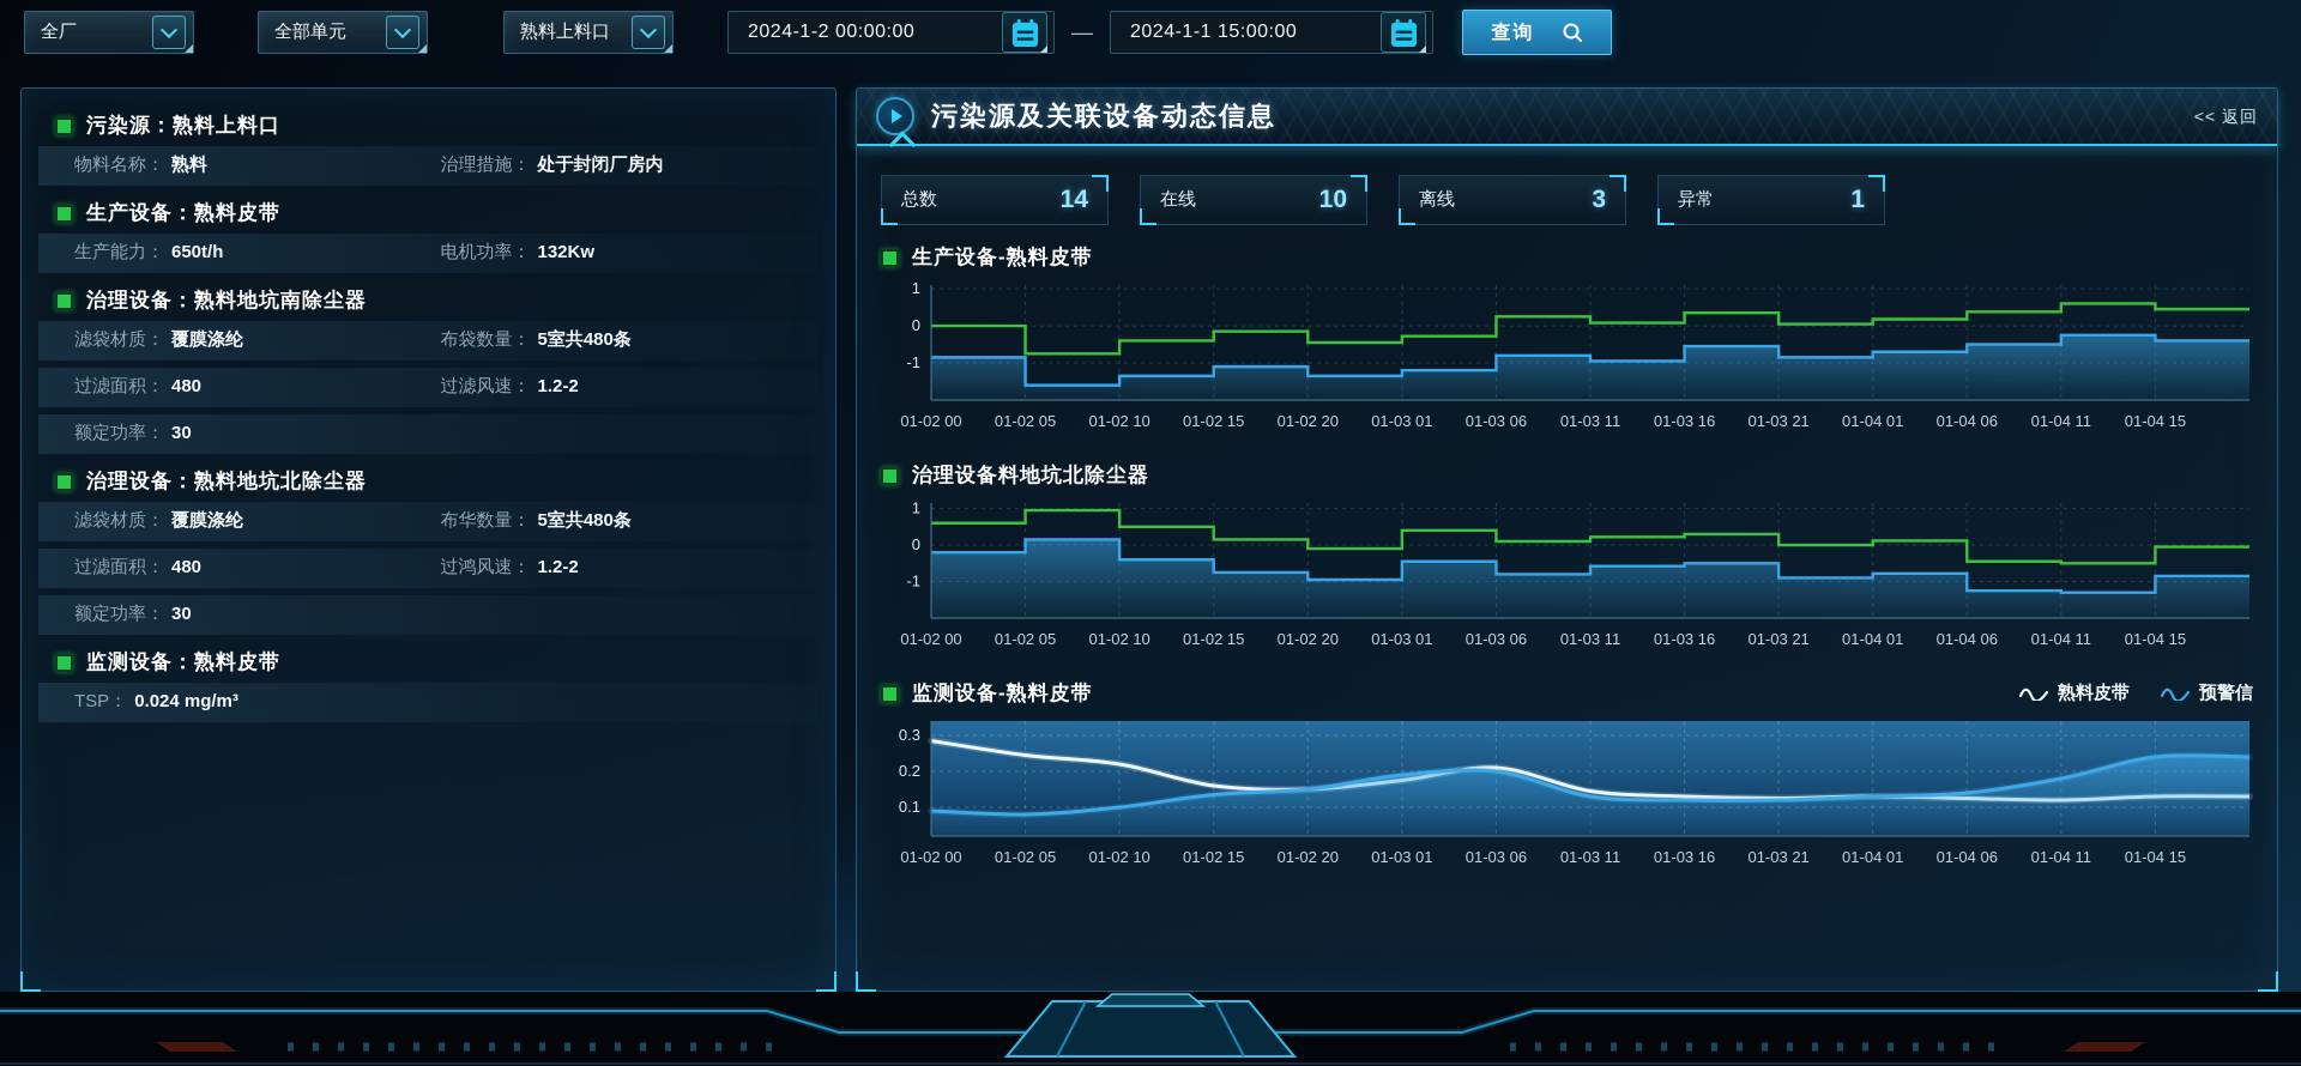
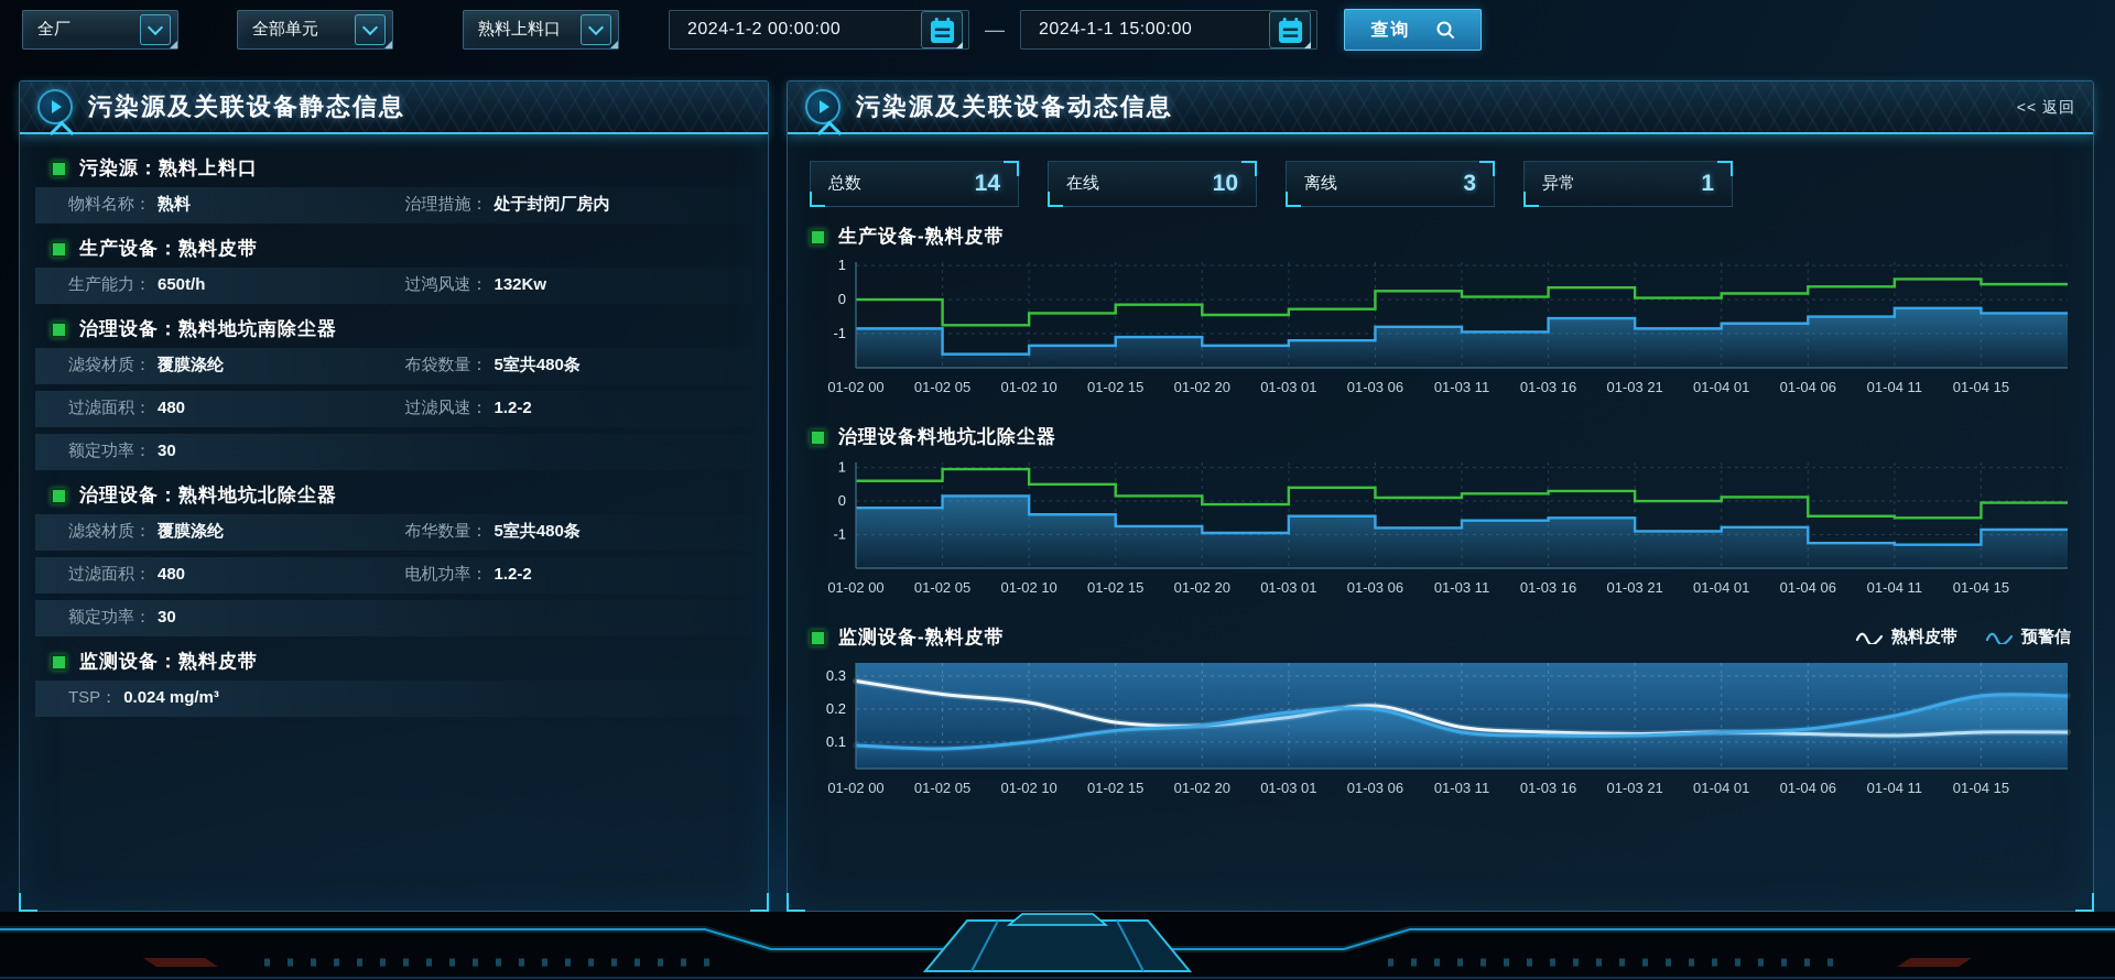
  全厂
  全部单元
  熟料上料口
  2024-1-2 00:00:00
  —
  2024-1-1 15:00:00
  查询
+ 污染源及关联设备静态信息
  污染源：熟料上料口
  物料名称：
  熟料
  治理措施：
  处于封闭厂房内
  生产设备：熟料皮带
  生产能力：
  650t/h
- 电机功率：
+ 过鸿风速：
  132Kw
  治理设备：熟料地坑南除尘器
  滤袋材质：
  覆膜涤纶
  布袋数量：
  5室共480条
  过滤面积：
  480
  过滤风速：
  1.2-2
  额定功率：
  30
  治理设备：熟料地坑北除尘器
  滤袋材质：
  覆膜涤纶
  布华数量：
  5室共480条
  过滤面积：
  480
- 过鸿风速：
+ 电机功率：
  1.2-2
  额定功率：
  30
  监测设备：熟料皮带
  TSP：
  0.024 mg/m³
  污染源及关联设备动态信息
  << 返回
  总数
  14
  在线
  10
  离线
  3
  异常
  1
  生产设备-熟料皮带
  1
  0
  -1
  01-02 00
  01-02 05
  01-02 10
  01-02 15
  01-02 20
  01-03 01
  01-03 06
  01-03 11
  01-03 16
  01-03 21
  01-04 01
  01-04 06
  01-04 11
  01-04 15
  治理设备料地坑北除尘器
  1
  0
  -1
  01-02 00
  01-02 05
  01-02 10
  01-02 15
  01-02 20
  01-03 01
  01-03 06
  01-03 11
  01-03 16
  01-03 21
  01-04 01
  01-04 06
  01-04 11
  01-04 15
  监测设备-熟料皮带
  熟料皮带
  预警信
  0.3
  0.2
  0.1
  01-02 00
  01-02 05
  01-02 10
  01-02 15
  01-02 20
  01-03 01
  01-03 06
  01-03 11
  01-03 16
  01-03 21
  01-04 01
  01-04 06
  01-04 11
  01-04 15
